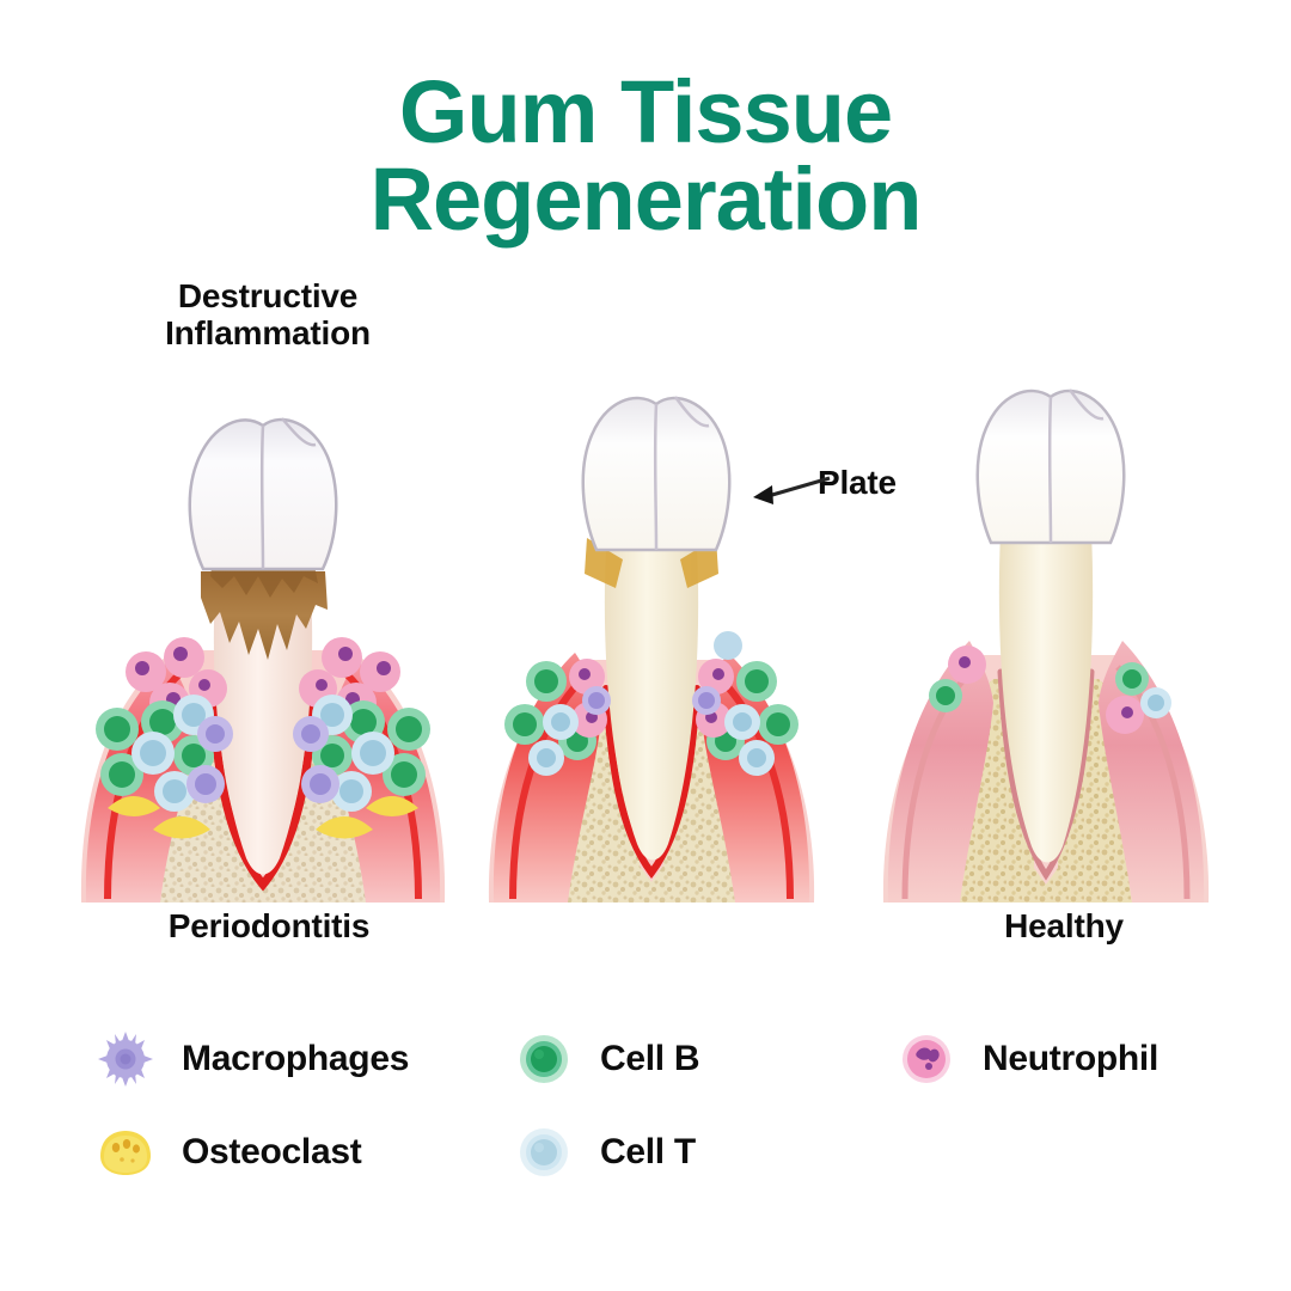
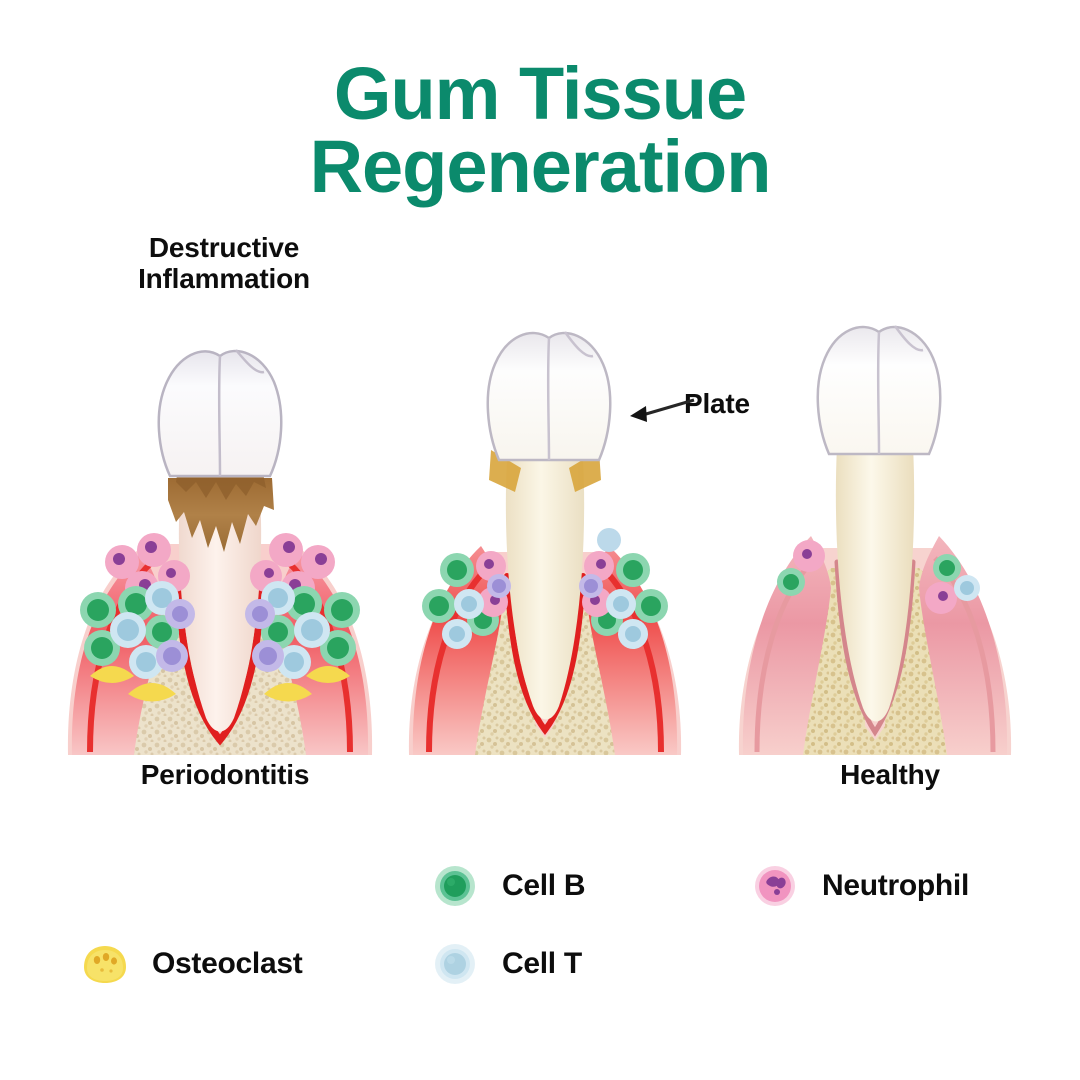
  Gum Tissue
  Regeneration
  Destructive Inflammation
  Plate
  Periodontitis
  Healthy
- Macrophages
  Osteoclast
  Cell B
  Cell T
  Neutrophil
